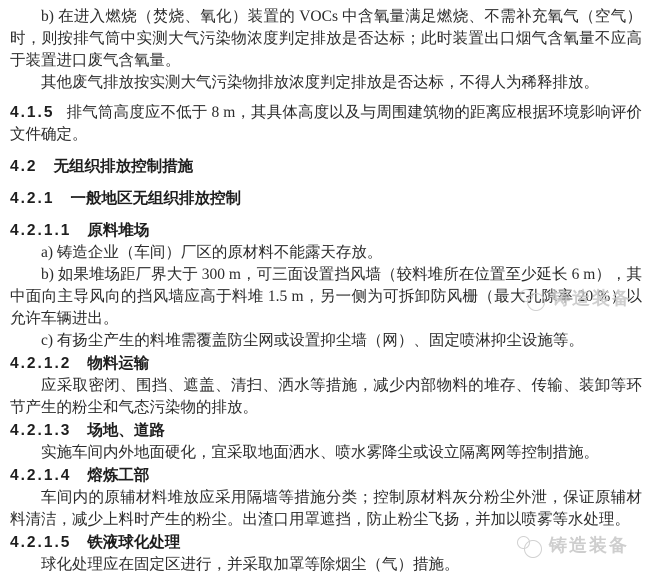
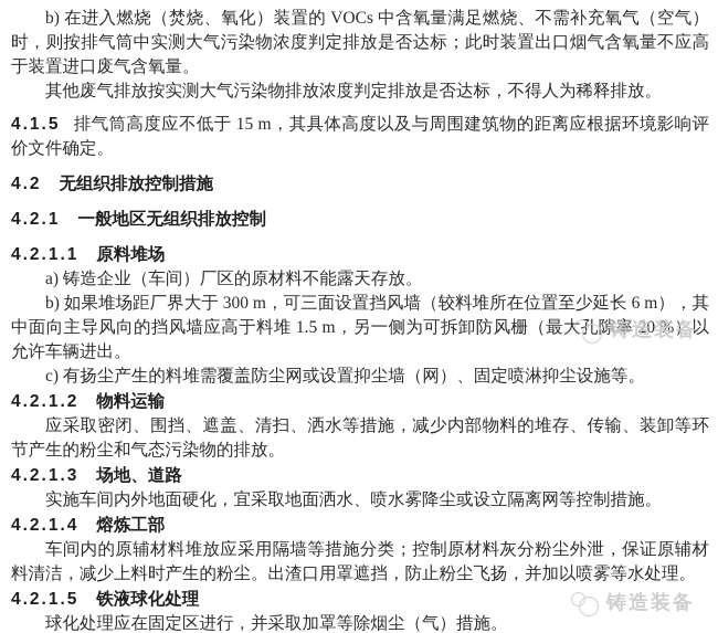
  b) 在进入燃烧（焚烧、氧化）装置的 VOCs 中含氧量满足燃烧、不需补充氧气（空气）时，则按排气筒中实测大气污染物浓度判定排放是否达标；此时装置出口烟气含氧量不应高于装置进口废气含氧量。
  其他废气排放按实测大气污染物排放浓度判定排放是否达标，不得人为稀释排放。
- 4.1.5 排气筒高度应不低于 8 m，其具体高度以及与周围建筑物的距离应根据环境影响评价文件确定。
+ 4.1.5 排气筒高度应不低于 15 m，其具体高度以及与周围建筑物的距离应根据环境影响评价文件确定。
  4.2 无组织排放控制措施
  4.2.1 一般地区无组织排放控制
  4.2.1.1 原料堆场
  a) 铸造企业（车间）厂区的原材料不能露天存放。
  b) 如果堆场距厂界大于 300 m，可三面设置挡风墙（较料堆所在位置至少延长 6 m），其中面向主导风向的挡风墙应高于料堆 1.5 m，另一侧为可拆卸防风栅（最大孔隙率 20 %）以允许车辆进出。
  c) 有扬尘产生的料堆需覆盖防尘网或设置抑尘墙（网）、固定喷淋抑尘设施等。
  4.2.1.2 物料运输
  应采取密闭、围挡、遮盖、清扫、洒水等措施，减少内部物料的堆存、传输、装卸等环节产生的粉尘和气态污染物的排放。
  4.2.1.3 场地、道路
  实施车间内外地面硬化，宜采取地面洒水、喷水雾降尘或设立隔离网等控制措施。
  4.2.1.4 熔炼工部
  车间内的原辅材料堆放应采用隔墙等措施分类；控制原材料灰分粉尘外泄，保证原辅材料清洁，减少上料时产生的粉尘。出渣口用罩遮挡，防止粉尘飞扬，并加以喷雾等水处理。
  4.2.1.5 铁液球化处理
  球化处理应在固定区进行，并采取加罩等除烟尘（气）措施。
  铸造装备
  铸造装备
